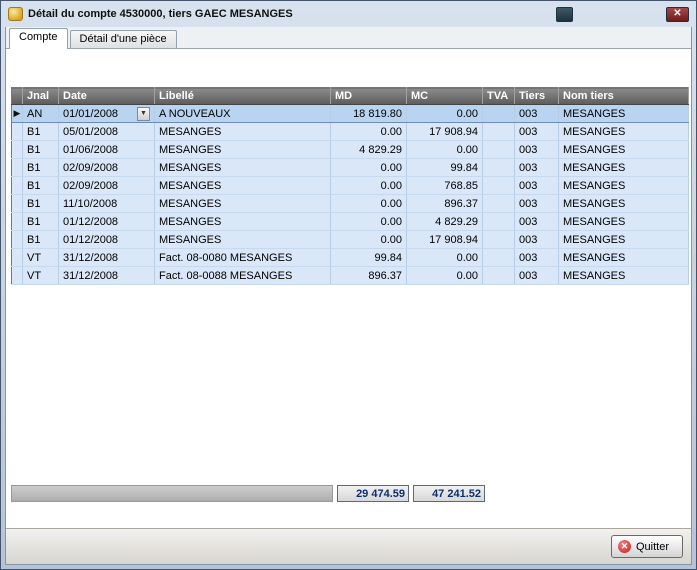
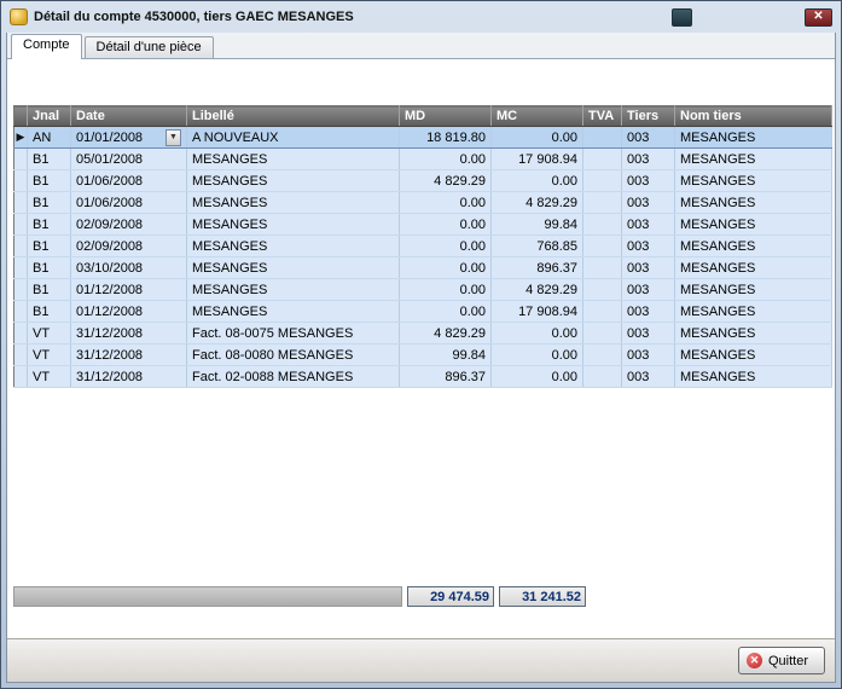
  Détail du compte 4530000, tiers GAEC MESANGES
  ✕
  Compte
  Détail d'une pièce
  	Jnal	Date	Libellé	MD	MC	TVA	Tiers	Nom tiers
  ▶	AN	01/01/2008	A NOUVEAUX	18 819.80	0.00		003	MESANGES
  	B1	05/01/2008	MESANGES	0.00	17 908.94		003	MESANGES
  	B1	01/06/2008	MESANGES	4 829.29	0.00		003	MESANGES
+ 	B1	01/06/2008	MESANGES	0.00	4 829.29		003	MESANGES
  	B1	02/09/2008	MESANGES	0.00	99.84		003	MESANGES
  	B1	02/09/2008	MESANGES	0.00	768.85		003	MESANGES
- 	B1	11/10/2008	MESANGES	0.00	896.37		003	MESANGES
+ 	B1	03/10/2008	MESANGES	0.00	896.37		003	MESANGES
  	B1	01/12/2008	MESANGES	0.00	4 829.29		003	MESANGES
  	B1	01/12/2008	MESANGES	0.00	17 908.94		003	MESANGES
+ 	VT	31/12/2008	Fact. 08-0075 MESANGES	4 829.29	0.00		003	MESANGES
  	VT	31/12/2008	Fact. 08-0080 MESANGES	99.84	0.00		003	MESANGES
- 	VT	31/12/2008	Fact. 08-0088 MESANGES	896.37	0.00		003	MESANGES
+ 	VT	31/12/2008	Fact. 02-0088 MESANGES	896.37	0.00		003	MESANGES
  29 474.59
- 47 241.52
+ 31 241.52
  ✕
  Quitter
